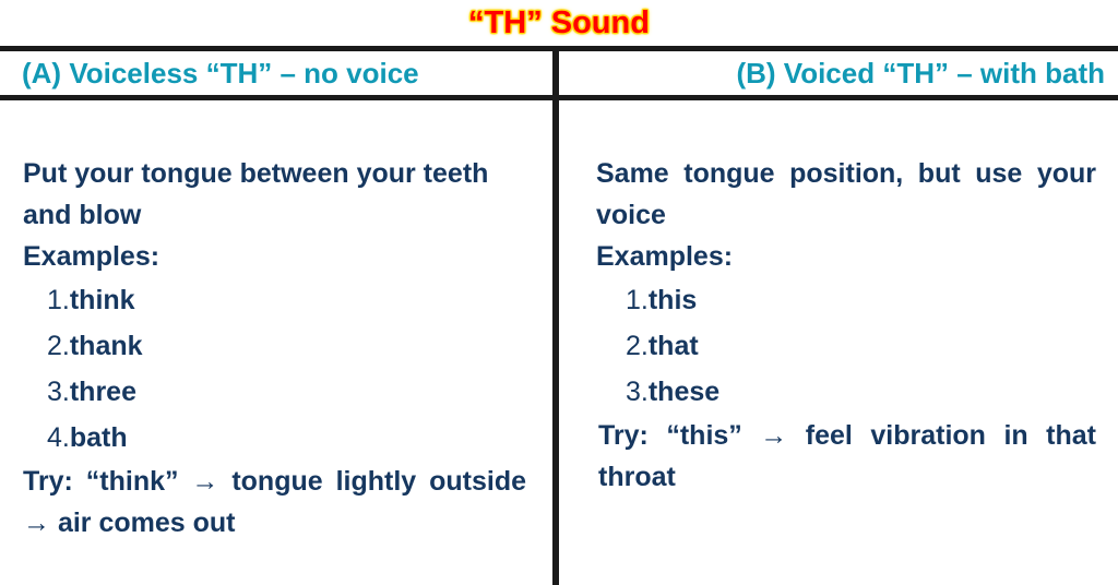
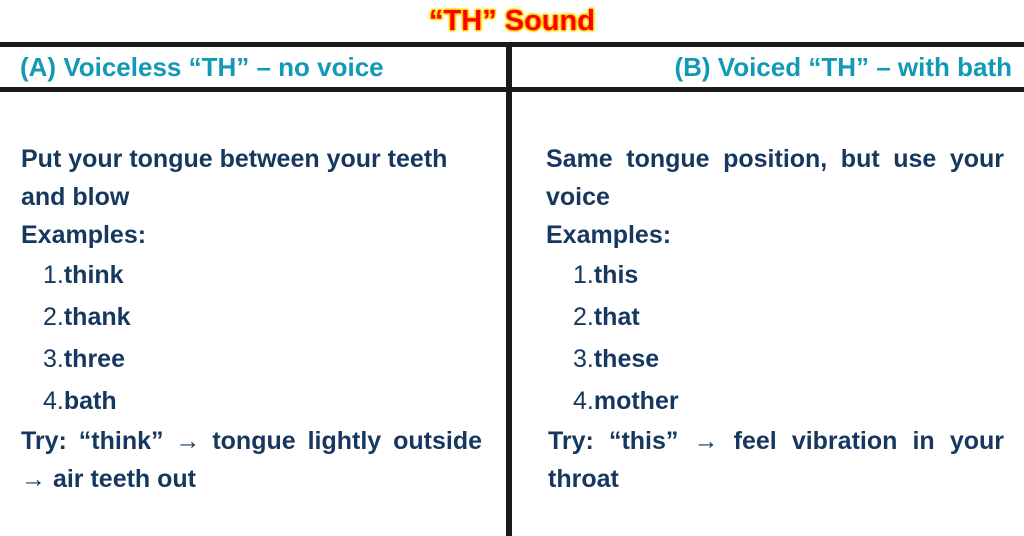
  “TH” Sound
  (A) Voiceless “TH” – no voice
  (B) Voiced “TH” – with bath
  Put your tongue between your teeth and blow
  Examples:
  1.think
  2.thank
  3.three
  4.bath
- Try: “think” → tongue lightly outside → air comes out
+ Try: “think” → tongue lightly outside → air teeth out
  Same tongue position, but use your voice
  Examples:
  1.this
  2.that
  3.these
+ 4.mother
- Try: “this” → feel vibration in that throat
+ Try: “this” → feel vibration in your throat
